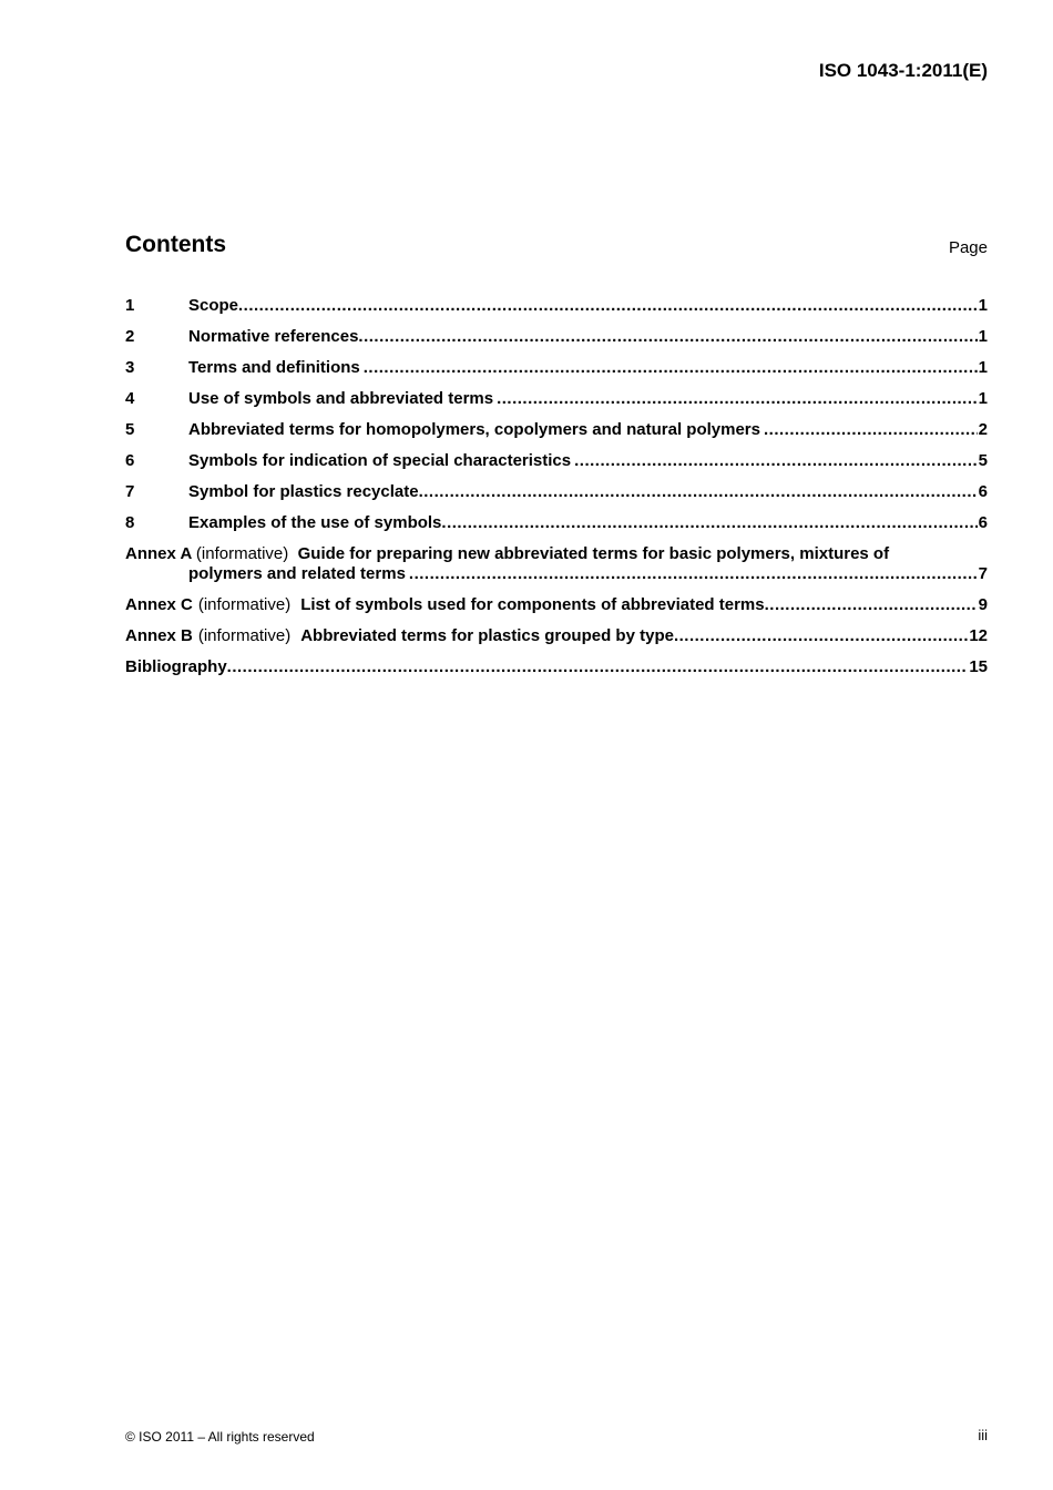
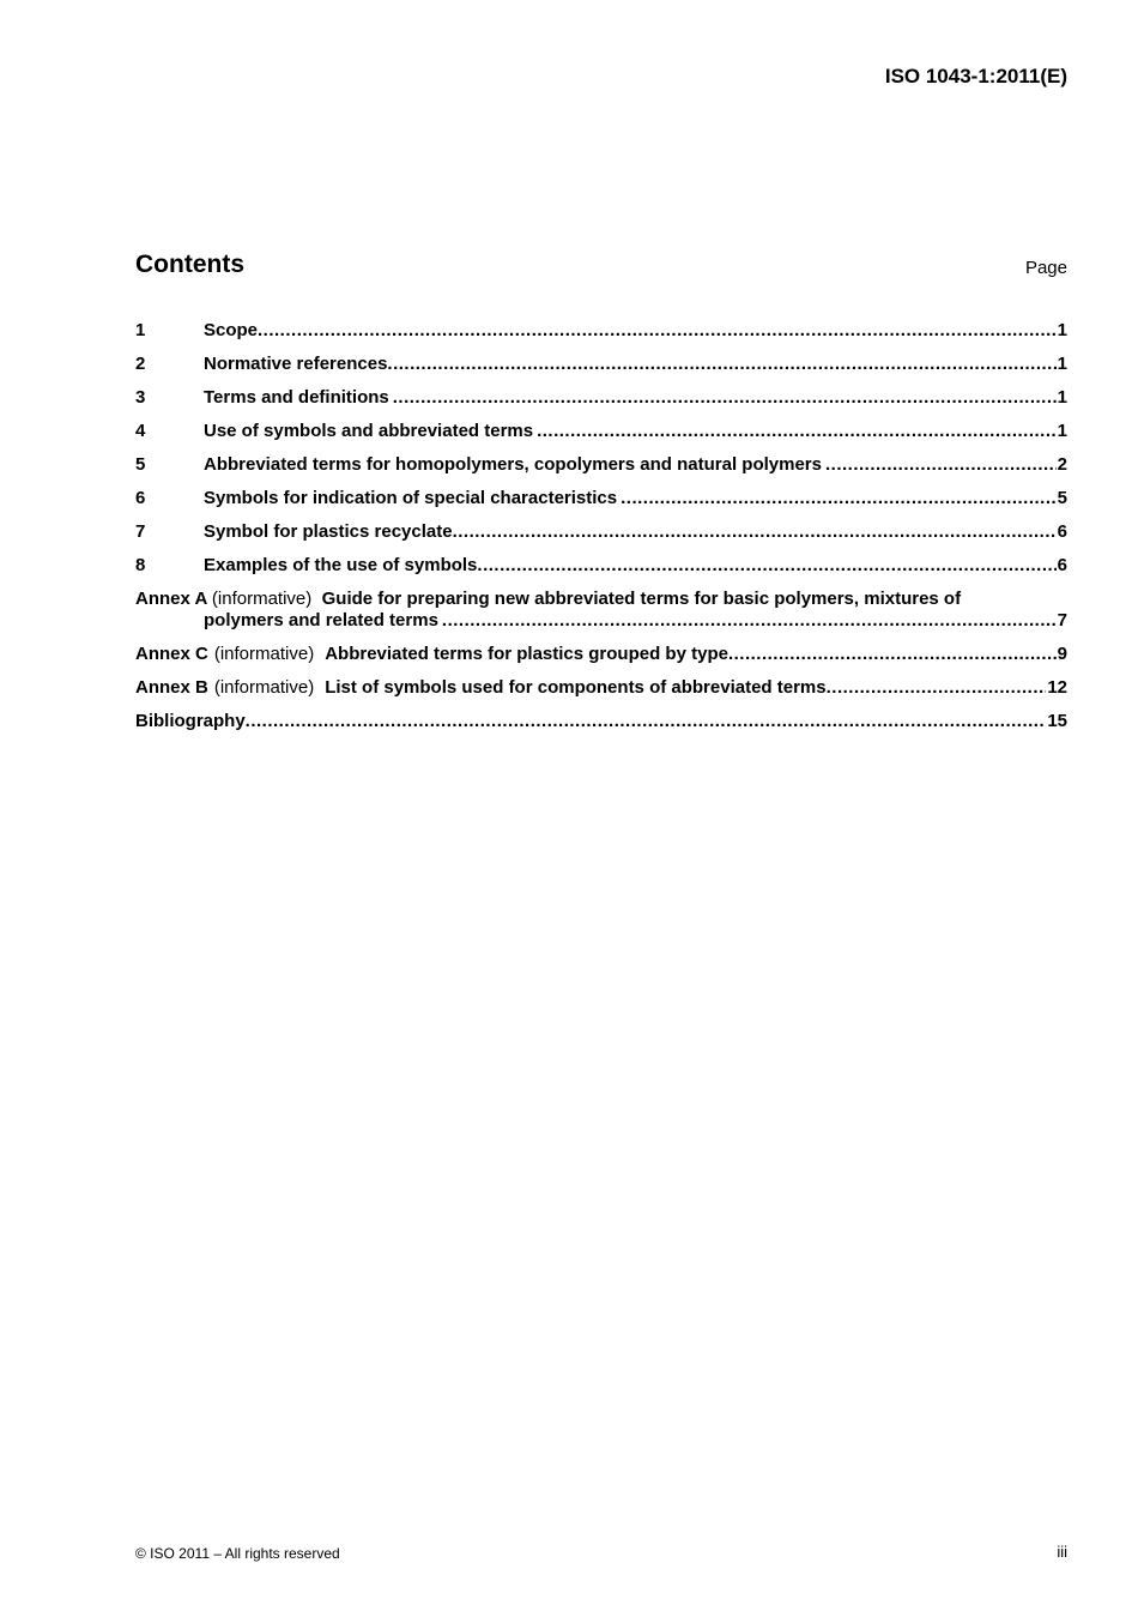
  ISO 1043-1:2011(E)
  Contents
  Page
  1
  Scope
  1
  2
  Normative references
  1
  3
  Terms and definitions
  1
  4
  Use of symbols and abbreviated terms
  1
  5
  Abbreviated terms for homopolymers, copolymers and natural polymers
  2
  6
  Symbols for indication of special characteristics
  5
  7
  Symbol for plastics recyclate
  6
  8
  Examples of the use of symbols
  6
  Annex A (informative) Guide for preparing new abbreviated terms for basic polymers, mixtures of
  polymers and related terms
  7
  Annex C
  (informative)
- List of symbols used for components of abbreviated terms
+ Abbreviated terms for plastics grouped by type
  9
  Annex B
  (informative)
- Abbreviated terms for plastics grouped by type
+ List of symbols used for components of abbreviated terms
  12
  Bibliography
  15
  © ISO 2011 – All rights reserved
  iii
